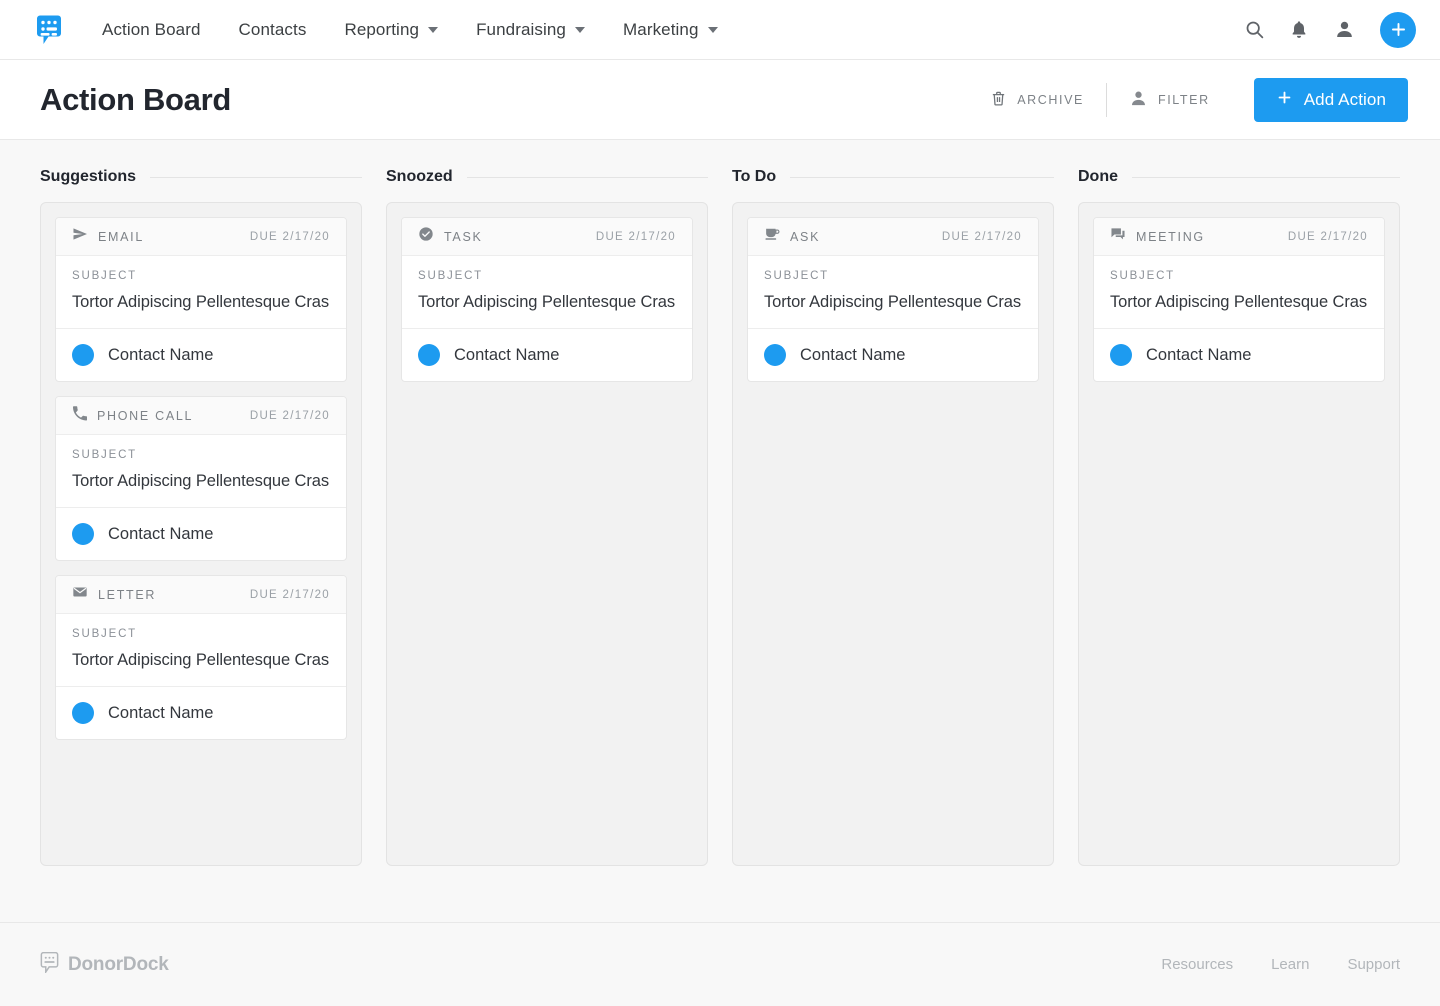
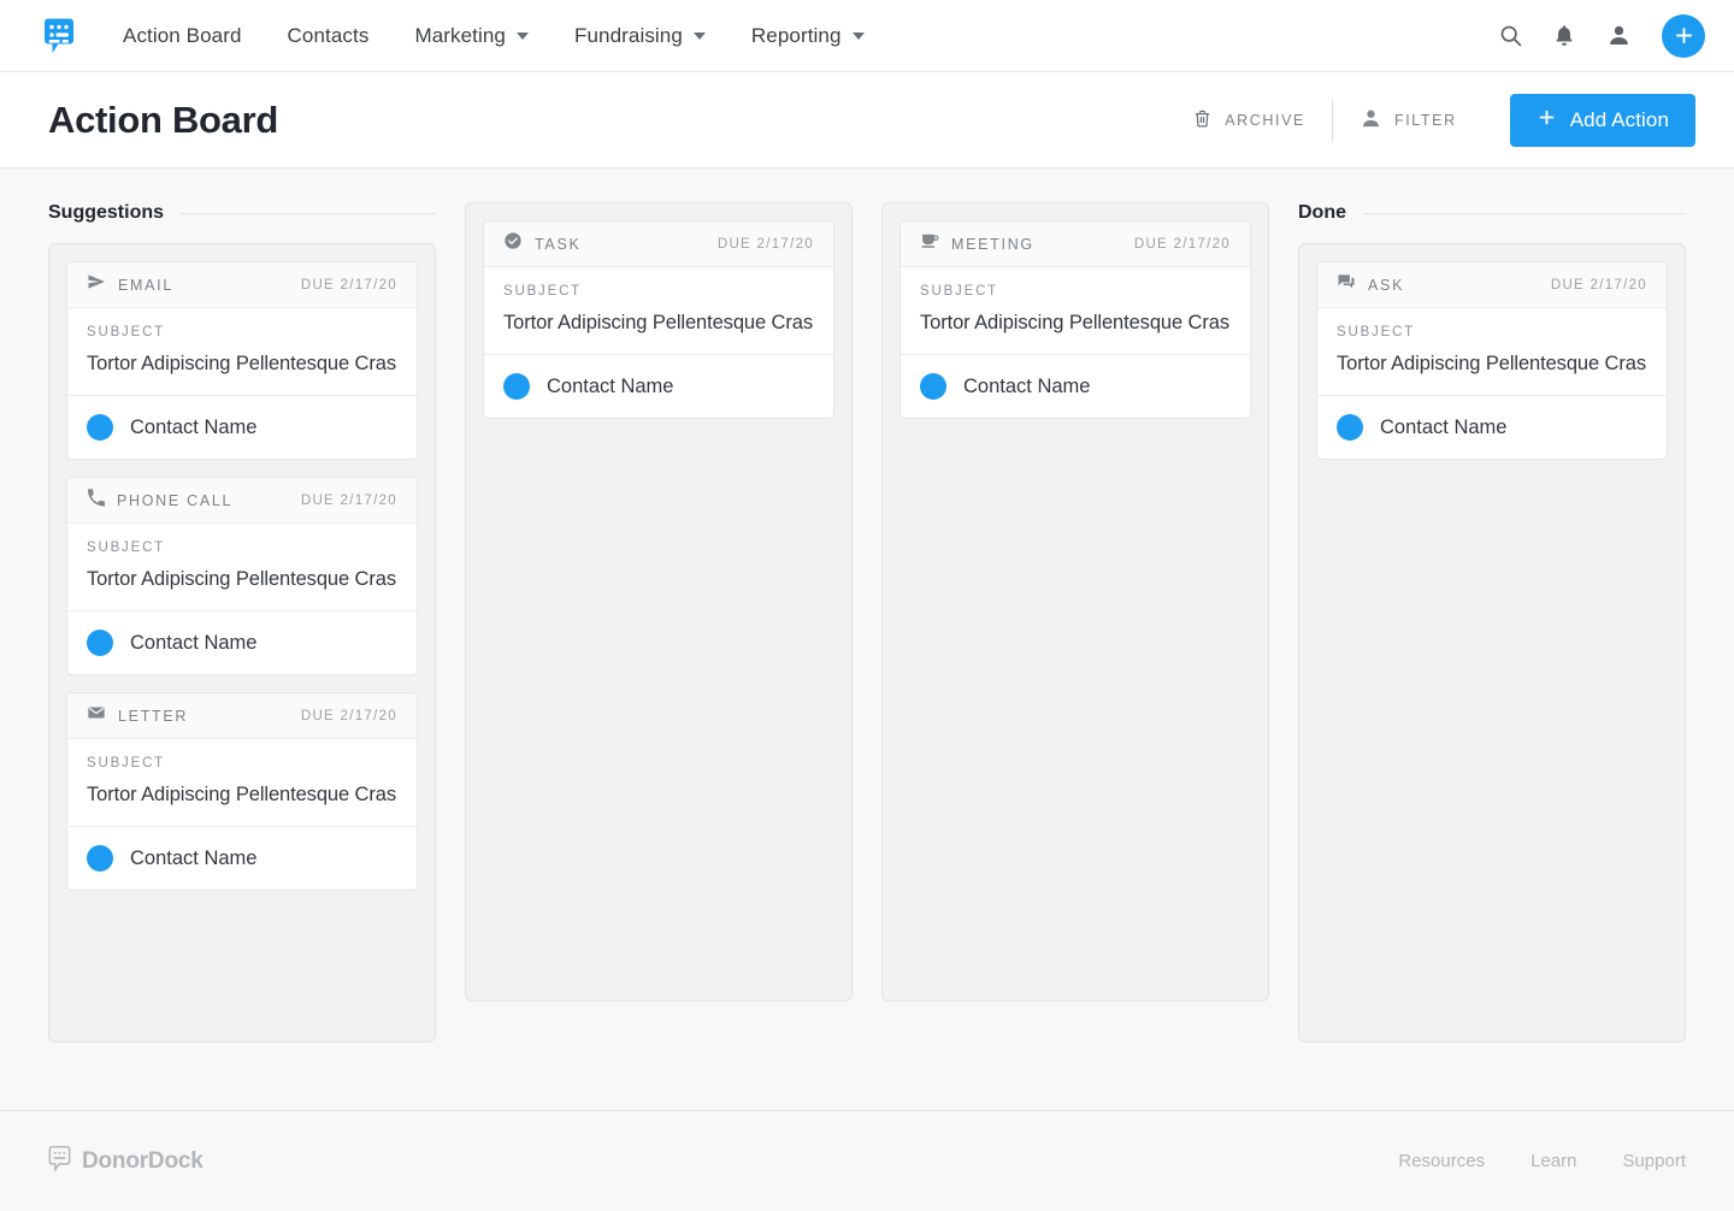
  Action Board
  Contacts
- Reporting
+ Marketing
  Fundraising
- Marketing
+ Reporting
  Action Board
  ARCHIVE
  FILTER
  Add Action
  Suggestions
  EMAIL
  DUE 2/17/20
  SUBJECT
  Tortor Adipiscing Pellentesque Cras
  Contact Name
  PHONE CALL
  DUE 2/17/20
  SUBJECT
  Tortor Adipiscing Pellentesque Cras
  Contact Name
  LETTER
  DUE 2/17/20
  SUBJECT
  Tortor Adipiscing Pellentesque Cras
  Contact Name
- Snoozed
  TASK
  DUE 2/17/20
  SUBJECT
  Tortor Adipiscing Pellentesque Cras
  Contact Name
- To Do
- ASK
+ MEETING
  DUE 2/17/20
  SUBJECT
  Tortor Adipiscing Pellentesque Cras
  Contact Name
  Done
- MEETING
+ ASK
  DUE 2/17/20
  SUBJECT
  Tortor Adipiscing Pellentesque Cras
  Contact Name
  DonorDock
  Resources
  Learn
  Support
